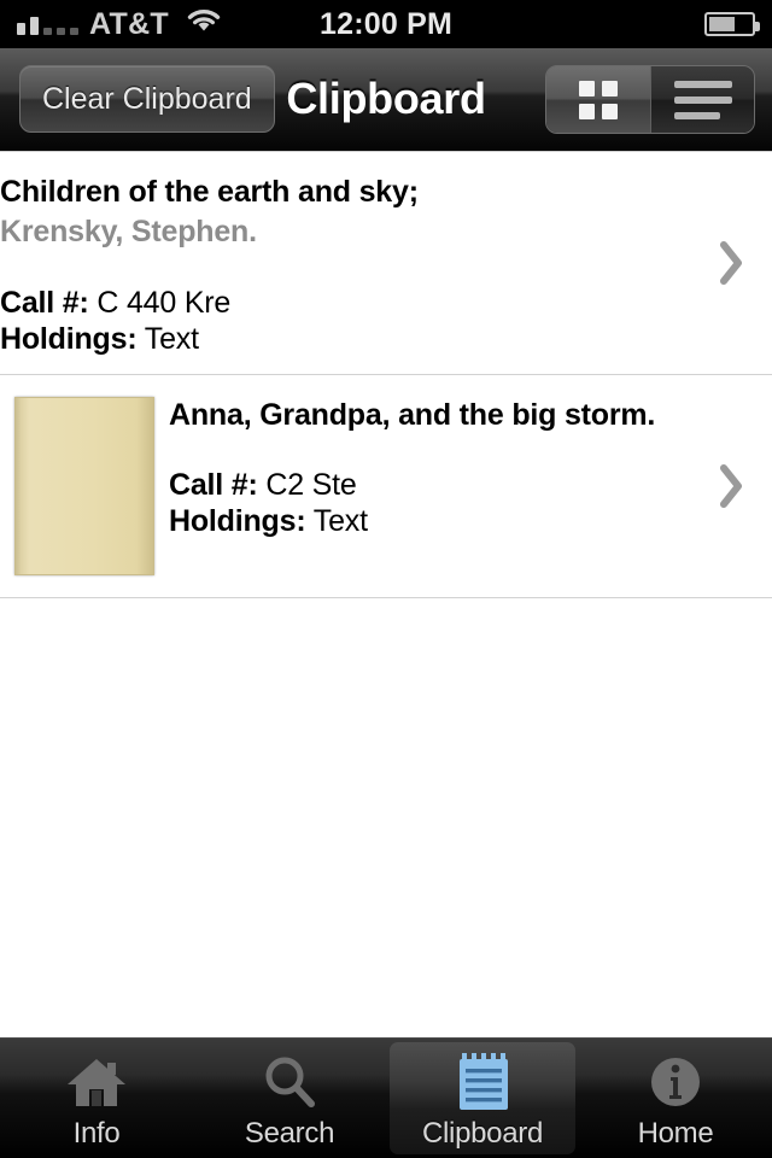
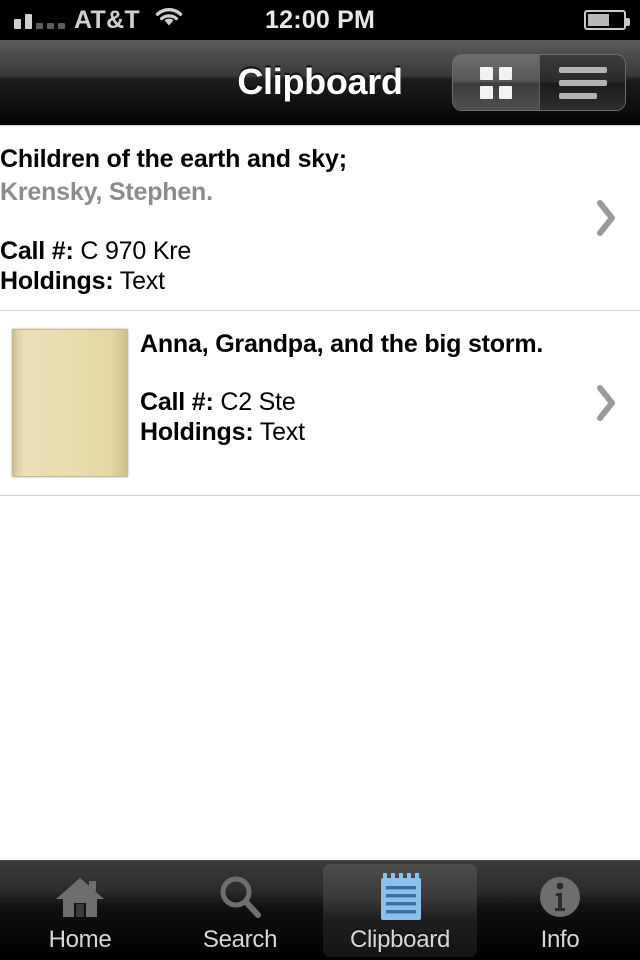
  AT&T
  12:00 PM
- Clear Clipboard
  Clipboard
  Children of the earth and sky;
  Krensky, Stephen.
- Call #: C 440 Kre
+ Call #: C 970 Kre
  Holdings: Text
  Anna, Grandpa, and the big storm.
  Call #: C2 Ste
  Holdings: Text
- Info
+ Home
  Search
  Clipboard
- Home
+ Info
